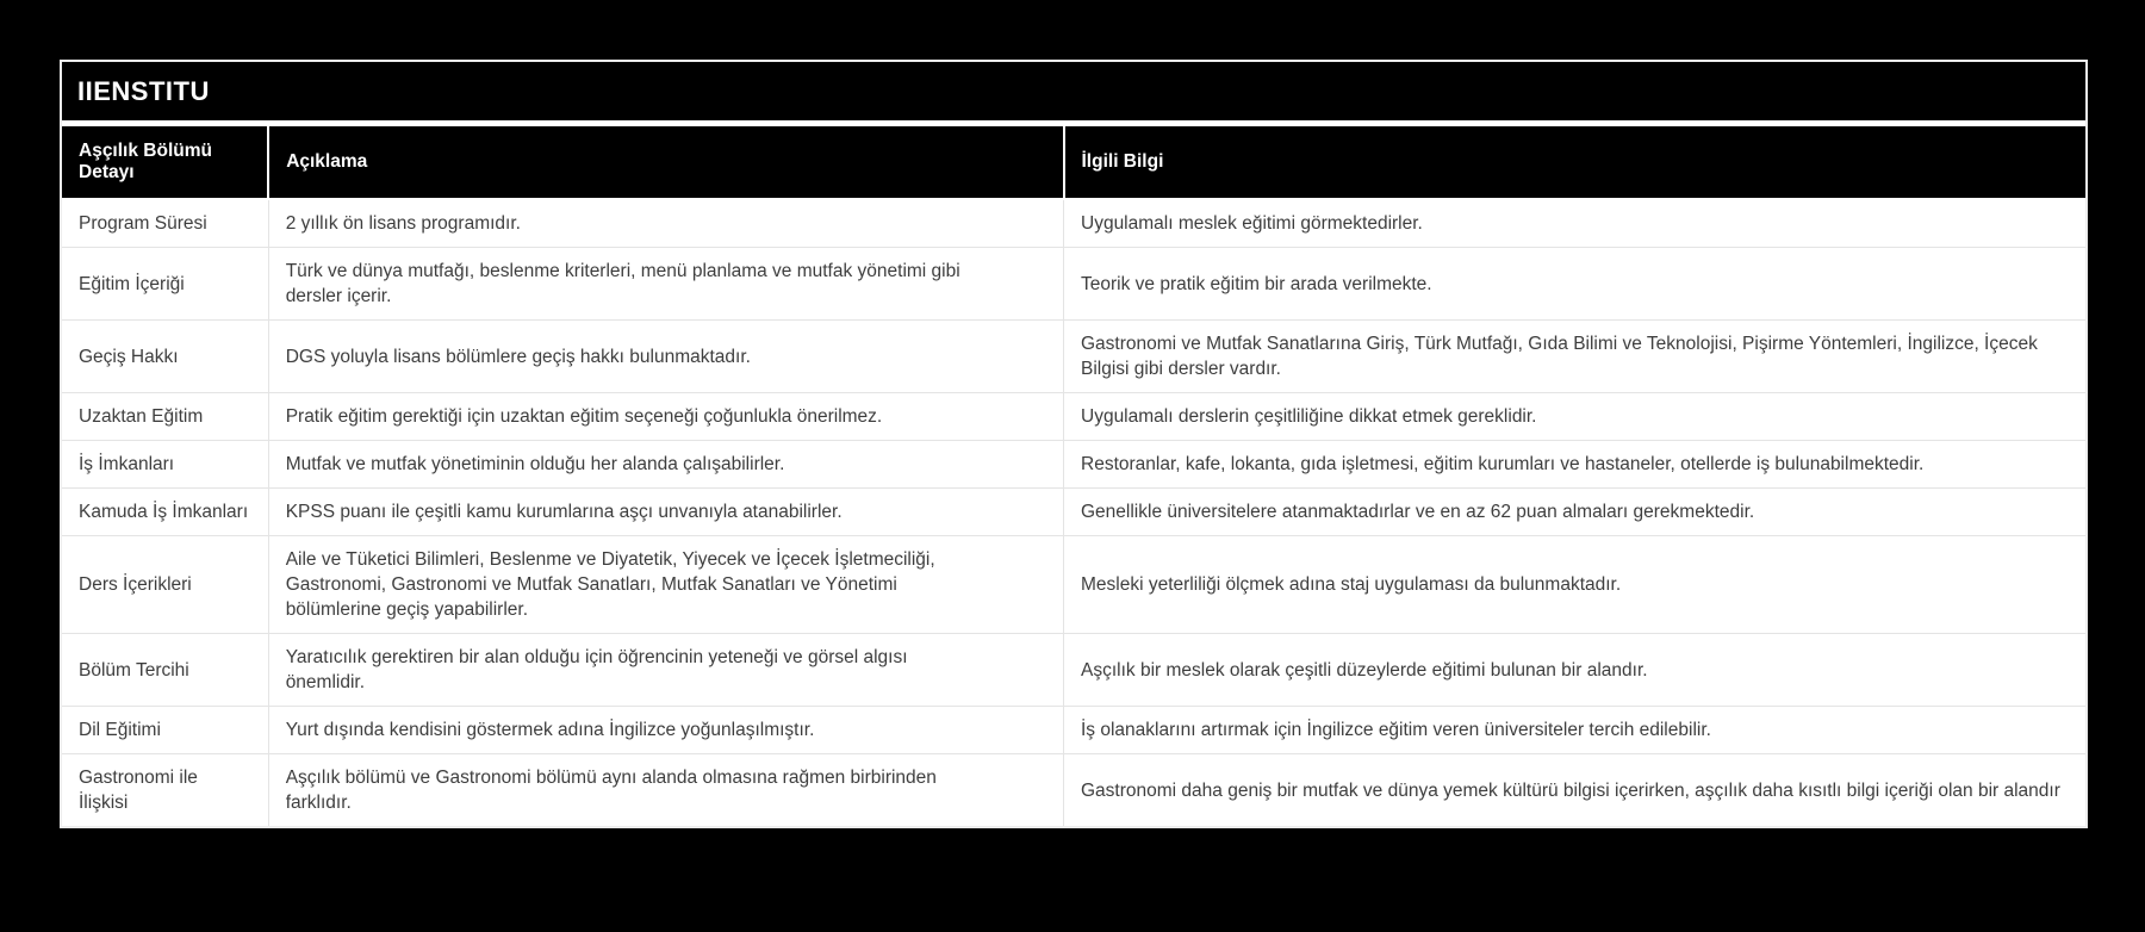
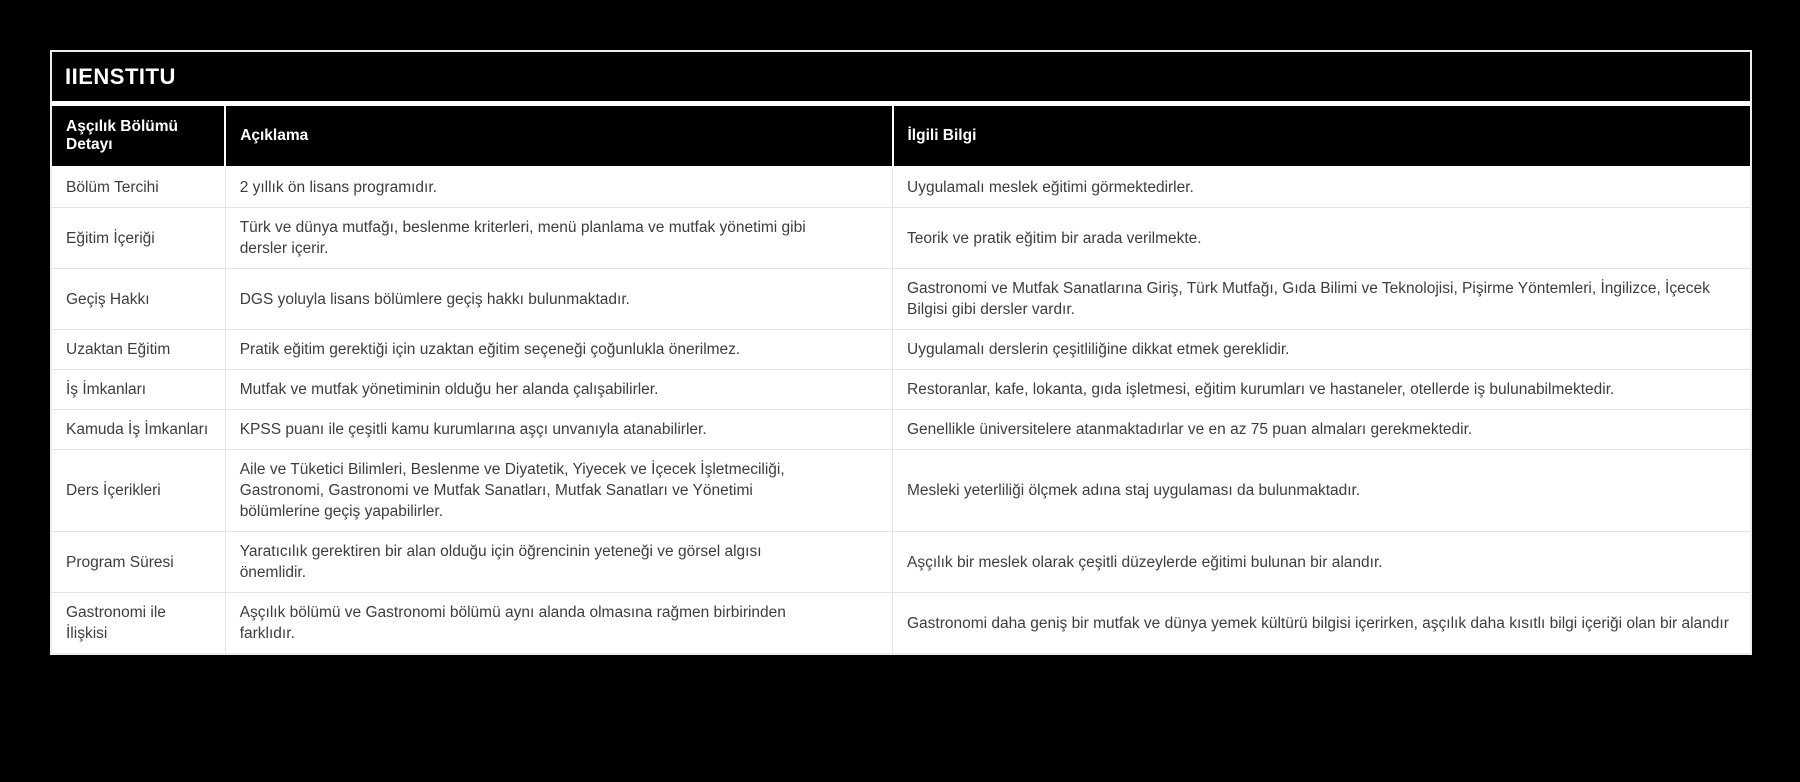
  IIENSTITU
  Aşçılık Bölümü Detayı	Açıklama	İlgili Bilgi
- Program Süresi	2 yıllık ön lisans programıdır.	Uygulamalı meslek eğitimi görmektedirler.
+ Bölüm Tercihi	2 yıllık ön lisans programıdır.	Uygulamalı meslek eğitimi görmektedirler.
  Eğitim İçeriği	Türk ve dünya mutfağı, beslenme kriterleri, menü planlama ve mutfak yönetimi gibi dersler içerir.	Teorik ve pratik eğitim bir arada verilmekte.
  Geçiş Hakkı	DGS yoluyla lisans bölümlere geçiş hakkı bulunmaktadır.	Gastronomi ve Mutfak Sanatlarına Giriş, Türk Mutfağı, Gıda Bilimi ve Teknolojisi, Pişirme Yöntemleri, İngilizce, İçecek Bilgisi gibi dersler vardır.
  Uzaktan Eğitim	Pratik eğitim gerektiği için uzaktan eğitim seçeneği çoğunlukla önerilmez.	Uygulamalı derslerin çeşitliliğine dikkat etmek gereklidir.
  İş İmkanları	Mutfak ve mutfak yönetiminin olduğu her alanda çalışabilirler.	Restoranlar, kafe, lokanta, gıda işletmesi, eğitim kurumları ve hastaneler, otellerde iş bulunabilmektedir.
- Kamuda İş İmkanları	KPSS puanı ile çeşitli kamu kurumlarına aşçı unvanıyla atanabilirler.	Genellikle üniversitelere atanmaktadırlar ve en az 62 puan almaları gerekmektedir.
+ Kamuda İş İmkanları	KPSS puanı ile çeşitli kamu kurumlarına aşçı unvanıyla atanabilirler.	Genellikle üniversitelere atanmaktadırlar ve en az 75 puan almaları gerekmektedir.
  Ders İçerikleri	Aile ve Tüketici Bilimleri, Beslenme ve Diyatetik, Yiyecek ve İçecek İşletmeciliği, Gastronomi, Gastronomi ve Mutfak Sanatları, Mutfak Sanatları ve Yönetimi bölümlerine geçiş yapabilirler.	Mesleki yeterliliği ölçmek adına staj uygulaması da bulunmaktadır.
- Bölüm Tercihi	Yaratıcılık gerektiren bir alan olduğu için öğrencinin yeteneği ve görsel algısı önemlidir.	Aşçılık bir meslek olarak çeşitli düzeylerde eğitimi bulunan bir alandır.
+ Program Süresi	Yaratıcılık gerektiren bir alan olduğu için öğrencinin yeteneği ve görsel algısı önemlidir.	Aşçılık bir meslek olarak çeşitli düzeylerde eğitimi bulunan bir alandır.
- Dil Eğitimi	Yurt dışında kendisini göstermek adına İngilizce yoğunlaşılmıştır.	İş olanaklarını artırmak için İngilizce eğitim veren üniversiteler tercih edilebilir.
  Gastronomi ile İlişkisi	Aşçılık bölümü ve Gastronomi bölümü aynı alanda olmasına rağmen birbirinden farklıdır.	Gastronomi daha geniş bir mutfak ve dünya yemek kültürü bilgisi içerirken, aşçılık daha kısıtlı bilgi içeriği olan bir alandır
